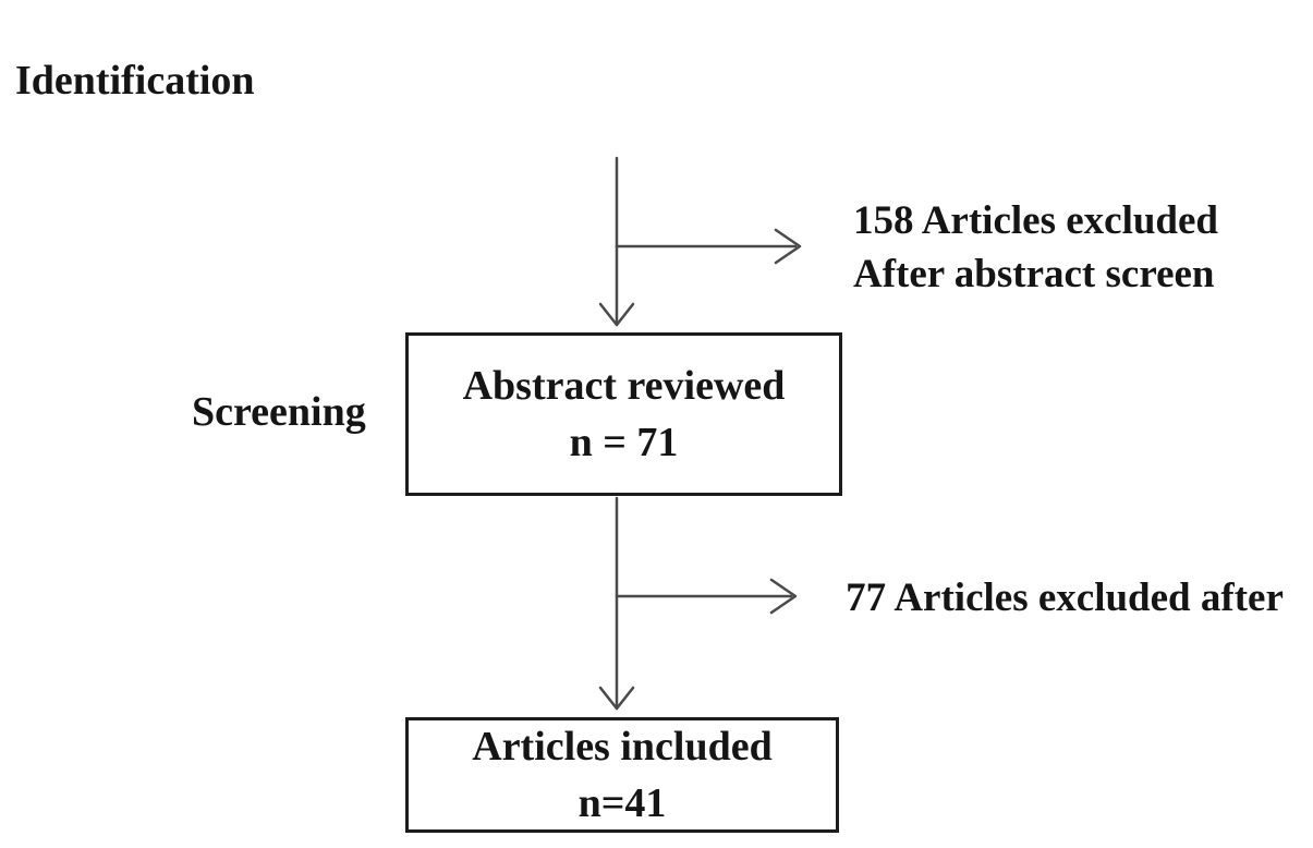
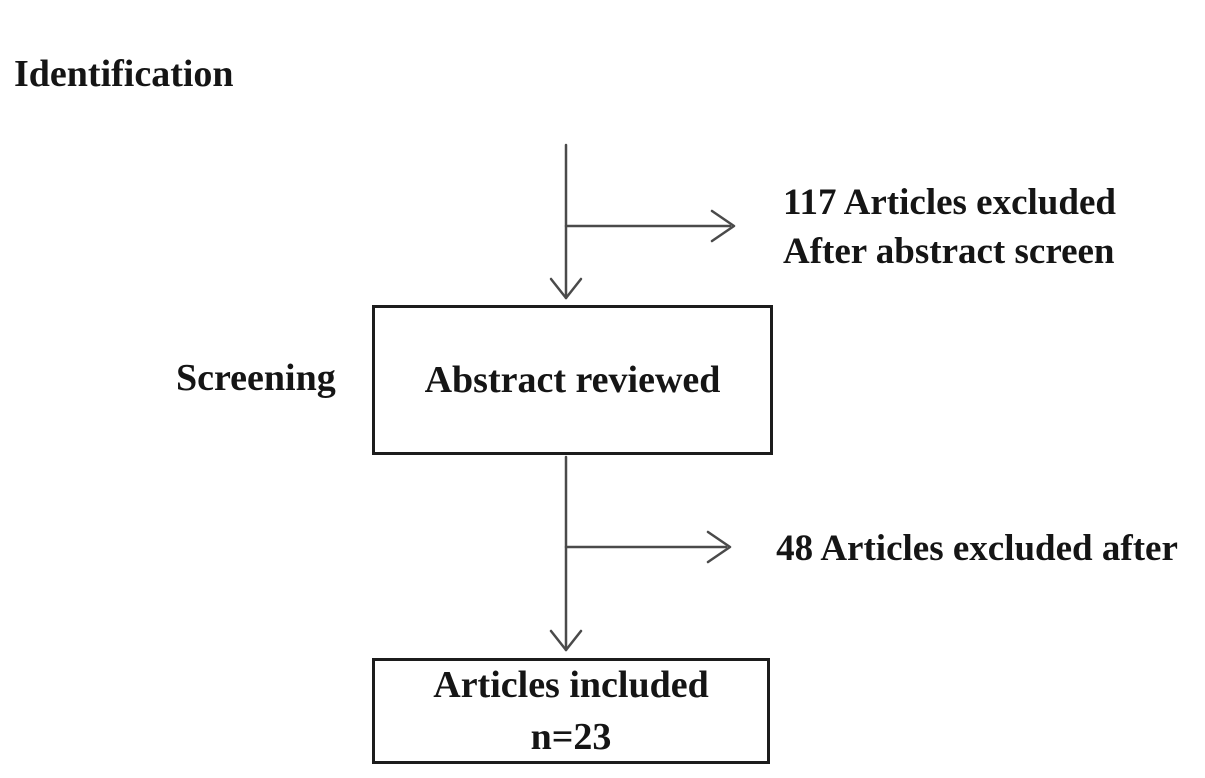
  Identification
  Screening
- 158 Articles excluded
+ 117 Articles excluded
  After abstract screen
  Abstract reviewed
- n = 71
- 77 Articles excluded after
+ 48 Articles excluded after
  Articles included
- n=41
+ n=23
